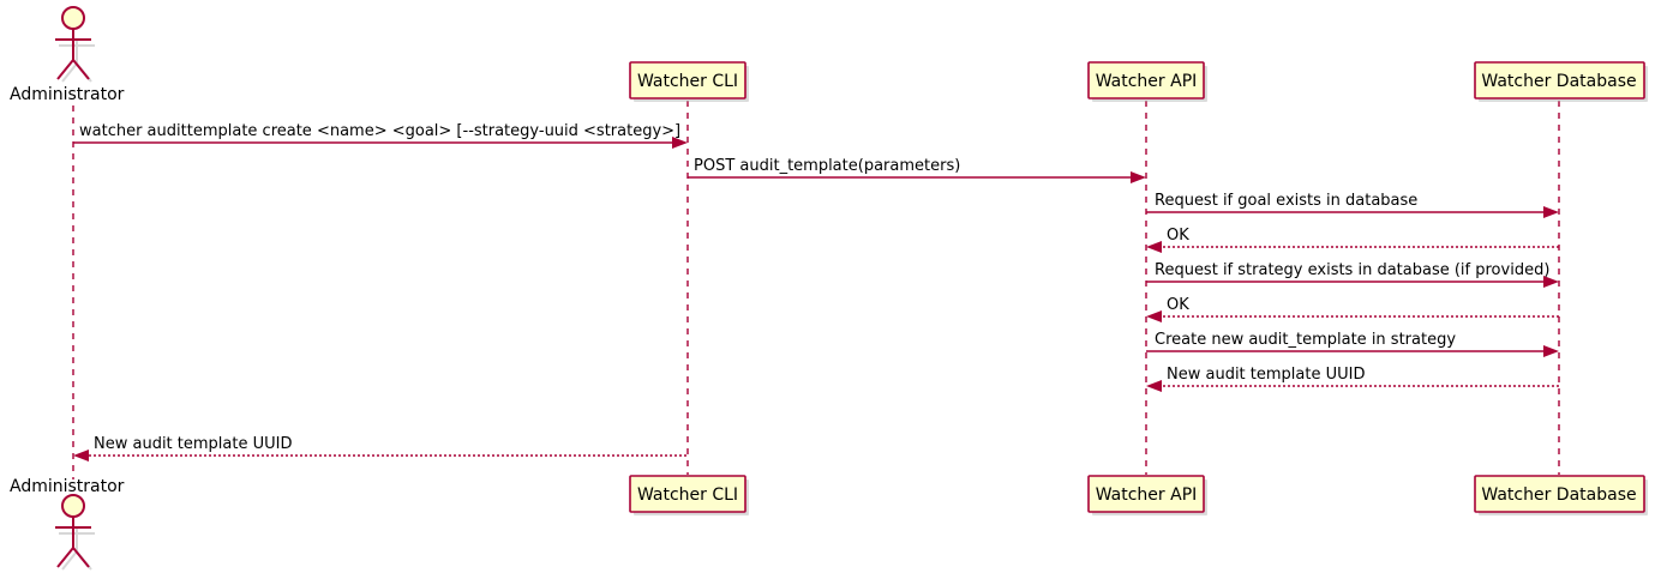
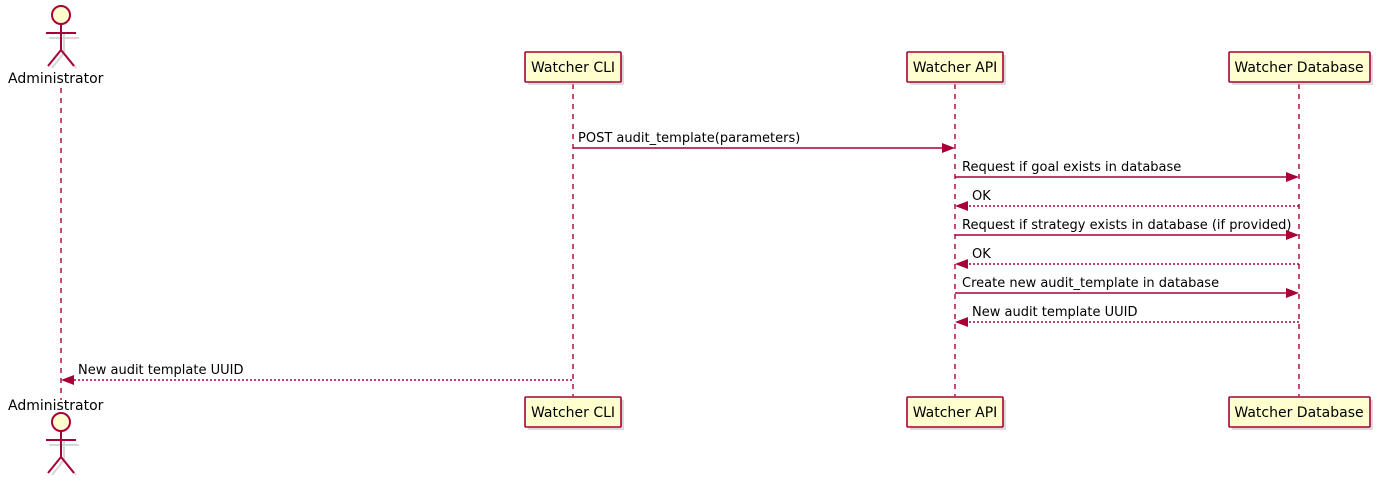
  Administrator
  Watcher CLI
  Watcher API
  Watcher Database
- watcher audittemplate create <name> <goal> [--strategy-uuid <strategy>]
  POST audit_template(parameters)
  Request if goal exists in database
  OK
  Request if strategy exists in database (if provided)
  OK
- Create new audit_template in strategy
+ Create new audit_template in database
  New audit template UUID
  New audit template UUID
  Administrator
  Watcher CLI
  Watcher API
  Watcher Database
